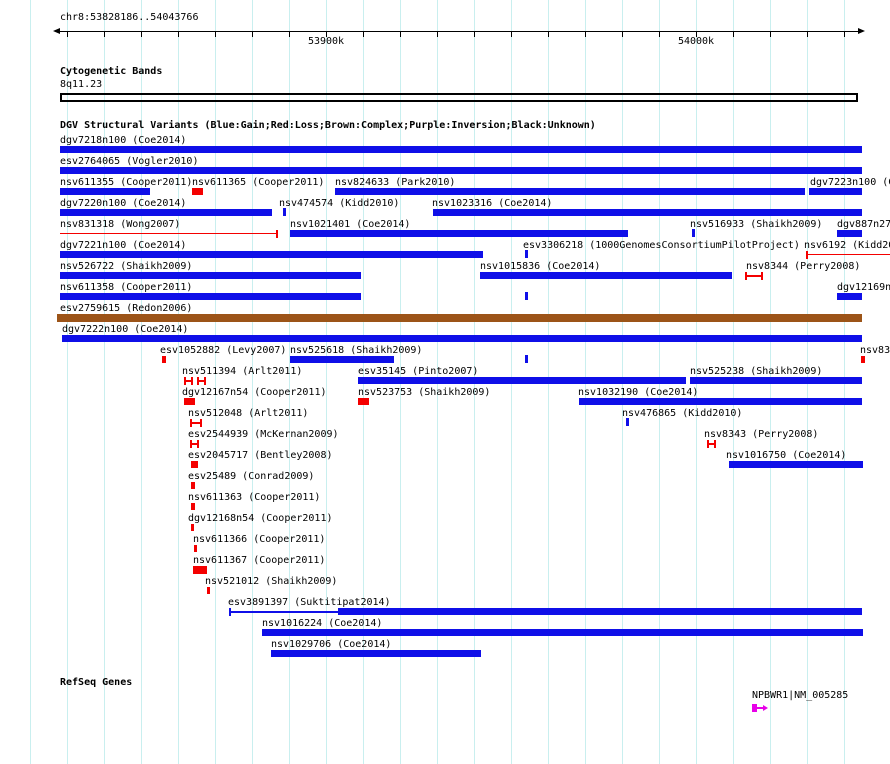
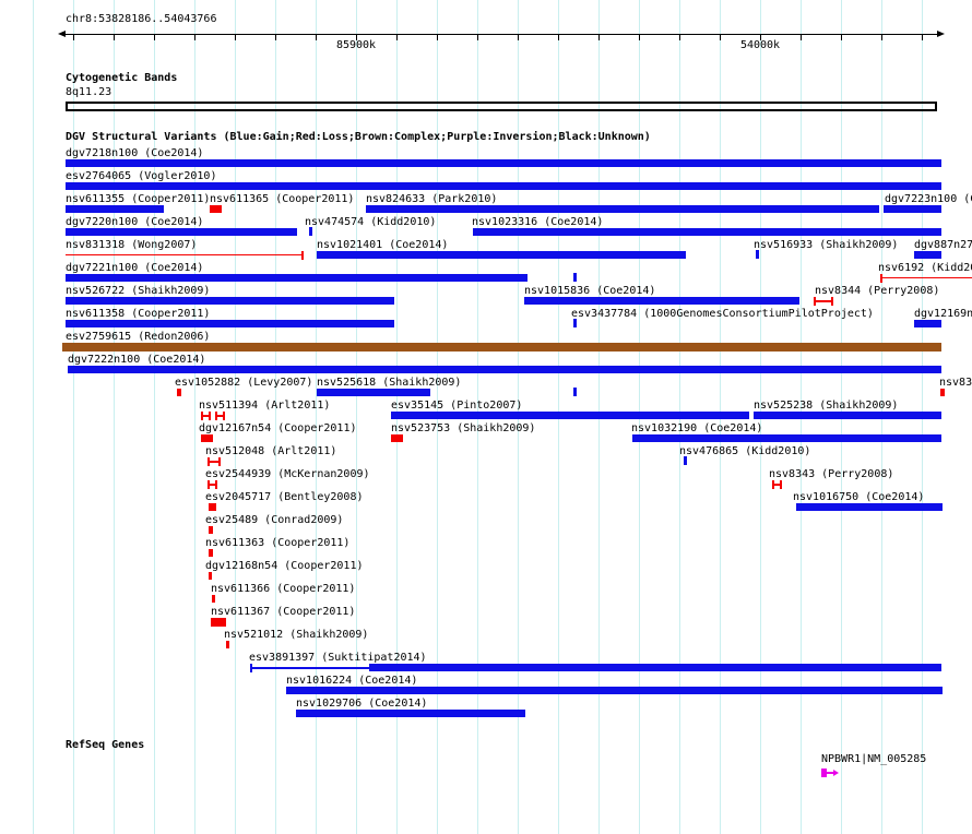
  chr8:53828186..54043766
  Cytogenetic Bands
  8q11.23
  DGV Structural Variants (Blue:Gain;Red:Loss;Brown:Complex;Purple:Inversion;Black:Unknown)
  RefSeq Genes
  NPBWR1|NM_005285
- 53900k
+ 85900k
  54000k
  dgv7218n100 (Coe2014)
  esv2764065 (Vogler2010)
  nsv611355 (Cooper2011)
  nsv611365 (Cooper2011)
  nsv824633 (Park2010)
  dgv7223n100 (
  dgv7220n100 (Coe2014)
  nsv474574 (Kidd2010)
  nsv1023316 (Coe2014)
  nsv831318 (Wong2007)
  nsv1021401 (Coe2014)
  nsv516933 (Shaikh2009)
  dgv887n27
  dgv7221n100 (Coe2014)
- esv3306218 (1000GenomesConsortiumPilotProject)
  nsv6192 (Kidd2
  nsv526722 (Shaikh2009)
  nsv1015836 (Coe2014)
  nsv8344 (Perry2008)
  nsv611358 (Cooper2011)
+ esv3437784 (1000GenomesConsortiumPilotProject)
  dgv12169n
  esv2759615 (Redon2006)
  dgv7222n100 (Coe2014)
  esv1052882 (Levy2007)
  nsv525618 (Shaikh2009)
  nsv83
  nsv511394 (Arlt2011)
  esv35145 (Pinto2007)
  nsv525238 (Shaikh2009)
  dgv12167n54 (Cooper2011)
  nsv523753 (Shaikh2009)
  nsv1032190 (Coe2014)
  nsv512048 (Arlt2011)
  nsv476865 (Kidd2010)
  esv2544939 (McKernan2009)
  nsv8343 (Perry2008)
  esv2045717 (Bentley2008)
  nsv1016750 (Coe2014)
  esv25489 (Conrad2009)
  nsv611363 (Cooper2011)
  dgv12168n54 (Cooper2011)
  nsv611366 (Cooper2011)
  nsv611367 (Cooper2011)
  nsv521012 (Shaikh2009)
  esv3891397 (Suktitipat2014)
  nsv1016224 (Coe2014)
  nsv1029706 (Coe2014)
